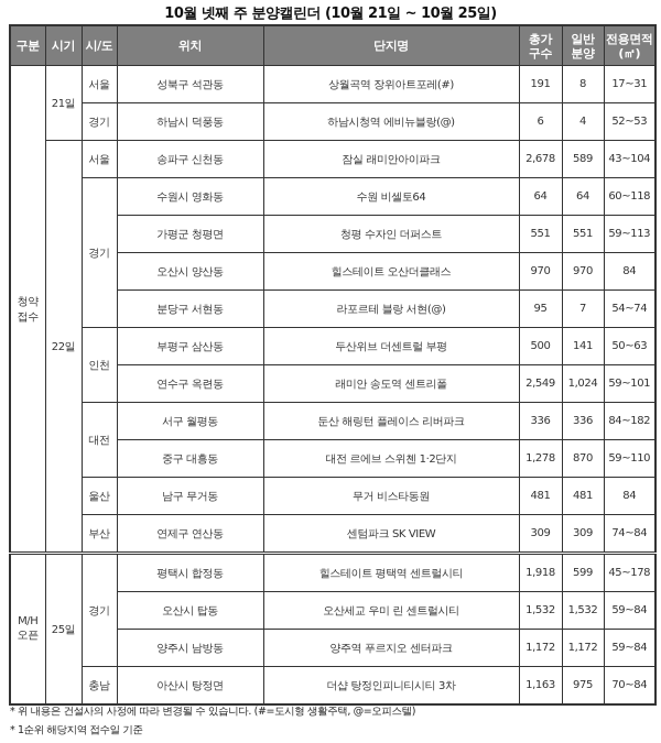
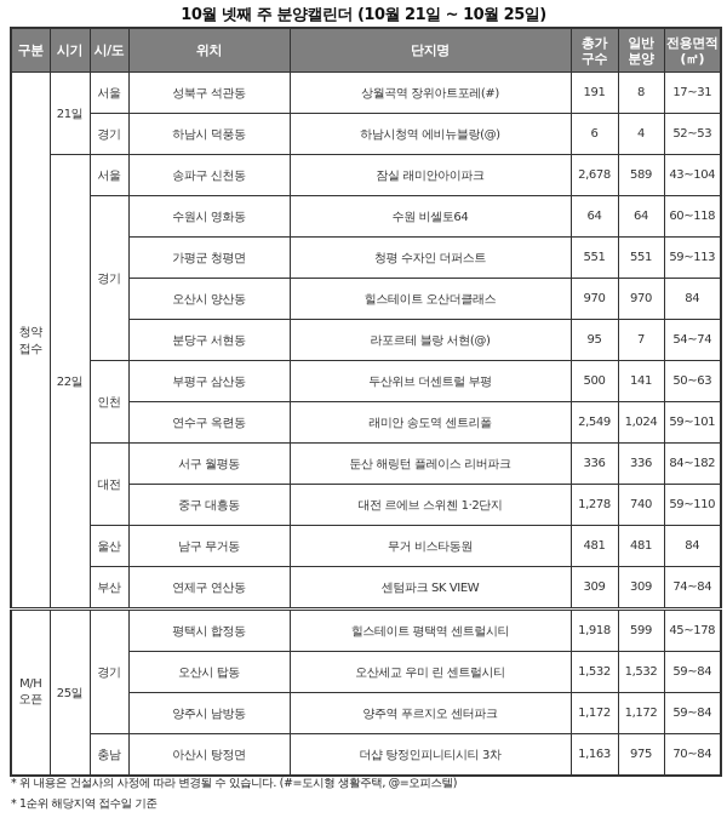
  10월 넷째 주 분양캘린더 (10월 21일 ~ 10월 25일)
  구분	시기	시/도	위치	단지명	총가구수	일반분양	전용면적(㎡)
  청약접수	21일	서울	성북구 석관동	상월곡역 장위아트포레(#)	191	8	17~31
  경기	하남시 덕풍동	하남시청역 에비뉴블랑(@)	6	4	52~53
  22일	서울	송파구 신천동	잠실 래미안아이파크	2,678	589	43~104
  경기	수원시 영화동	수원 비셀토64	64	64	60~118
  가평군 청평면	청평 수자인 더퍼스트	551	551	59~113
  오산시 양산동	힐스테이트 오산더클래스	970	970	84
  분당구 서현동	라포르테 블랑 서현(@)	95	7	54~74
  인천	부평구 삼산동	두산위브 더센트럴 부평	500	141	50~63
  연수구 옥련동	래미안 송도역 센트리폴	2,549	1,024	59~101
  대전	서구 월평동	둔산 해링턴 플레이스 리버파크	336	336	84~182
- 중구 대흥동	대전 르에브 스위첸 1·2단지	1,278	870	59~110
+ 중구 대흥동	대전 르에브 스위첸 1·2단지	1,278	740	59~110
  울산	남구 무거동	무거 비스타동원	481	481	84
  부산	연제구 연산동	센텀파크 SK VIEW	309	309	74~84
  M/H오픈	25일	경기	평택시 합정동	힐스테이트 평택역 센트럴시티	1,918	599	45~178
  오산시 탑동	오산세교 우미 린 센트럴시티	1,532	1,532	59~84
  양주시 남방동	양주역 푸르지오 센터파크	1,172	1,172	59~84
  충남	아산시 탕정면	더샵 탕정인피니티시티 3차	1,163	975	70~84
  * 위 내용은 건설사의 사정에 따라 변경될 수 있습니다. (#=도시형 생활주택, @=오피스텔)
  * 1순위 해당지역 접수일 기준
